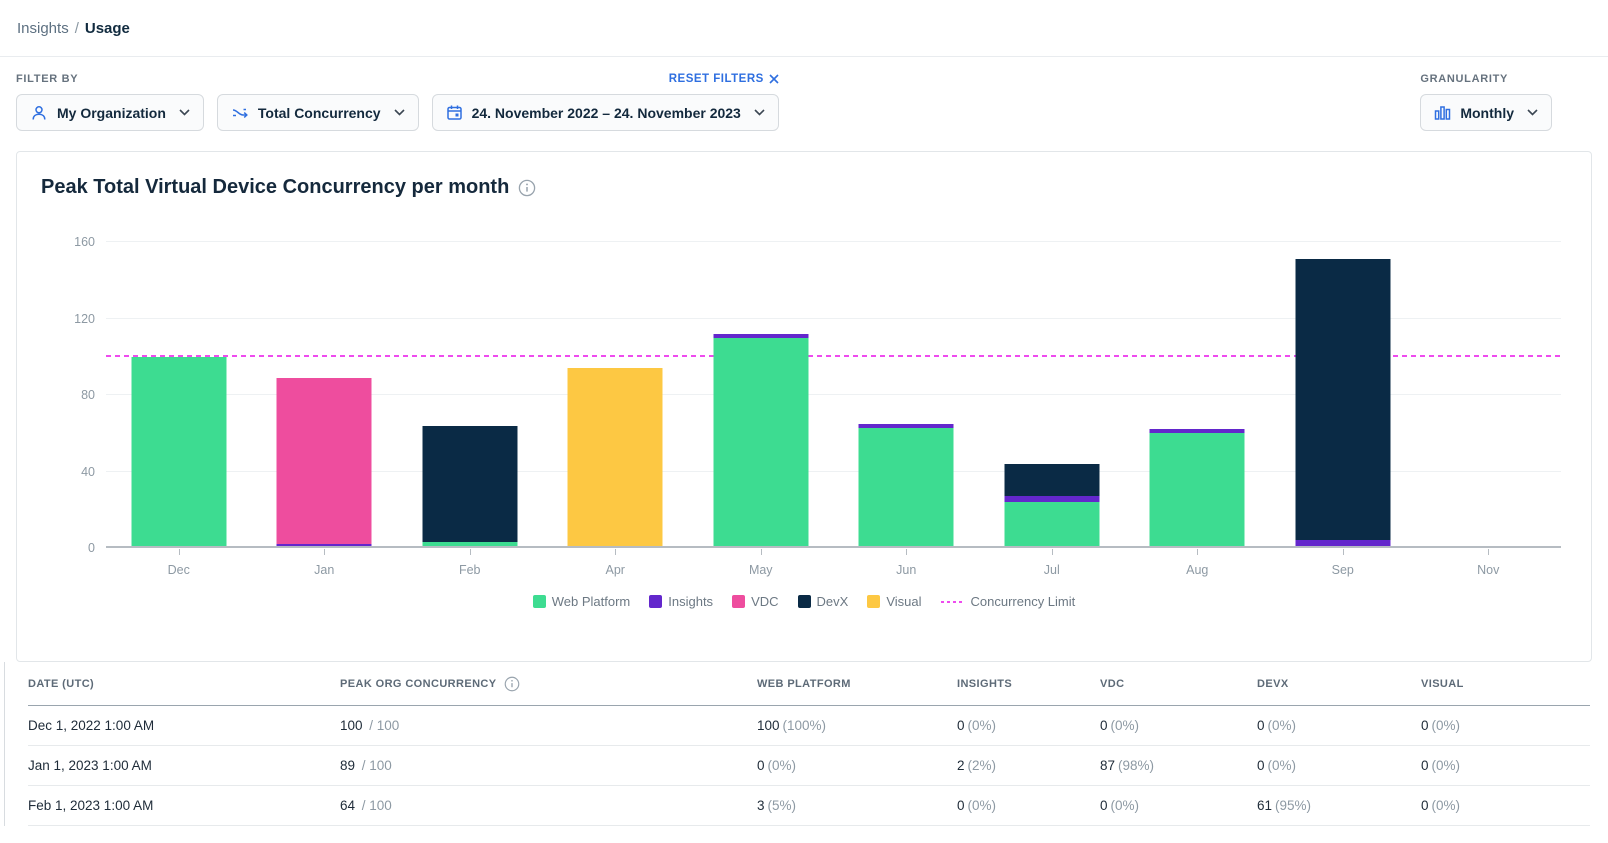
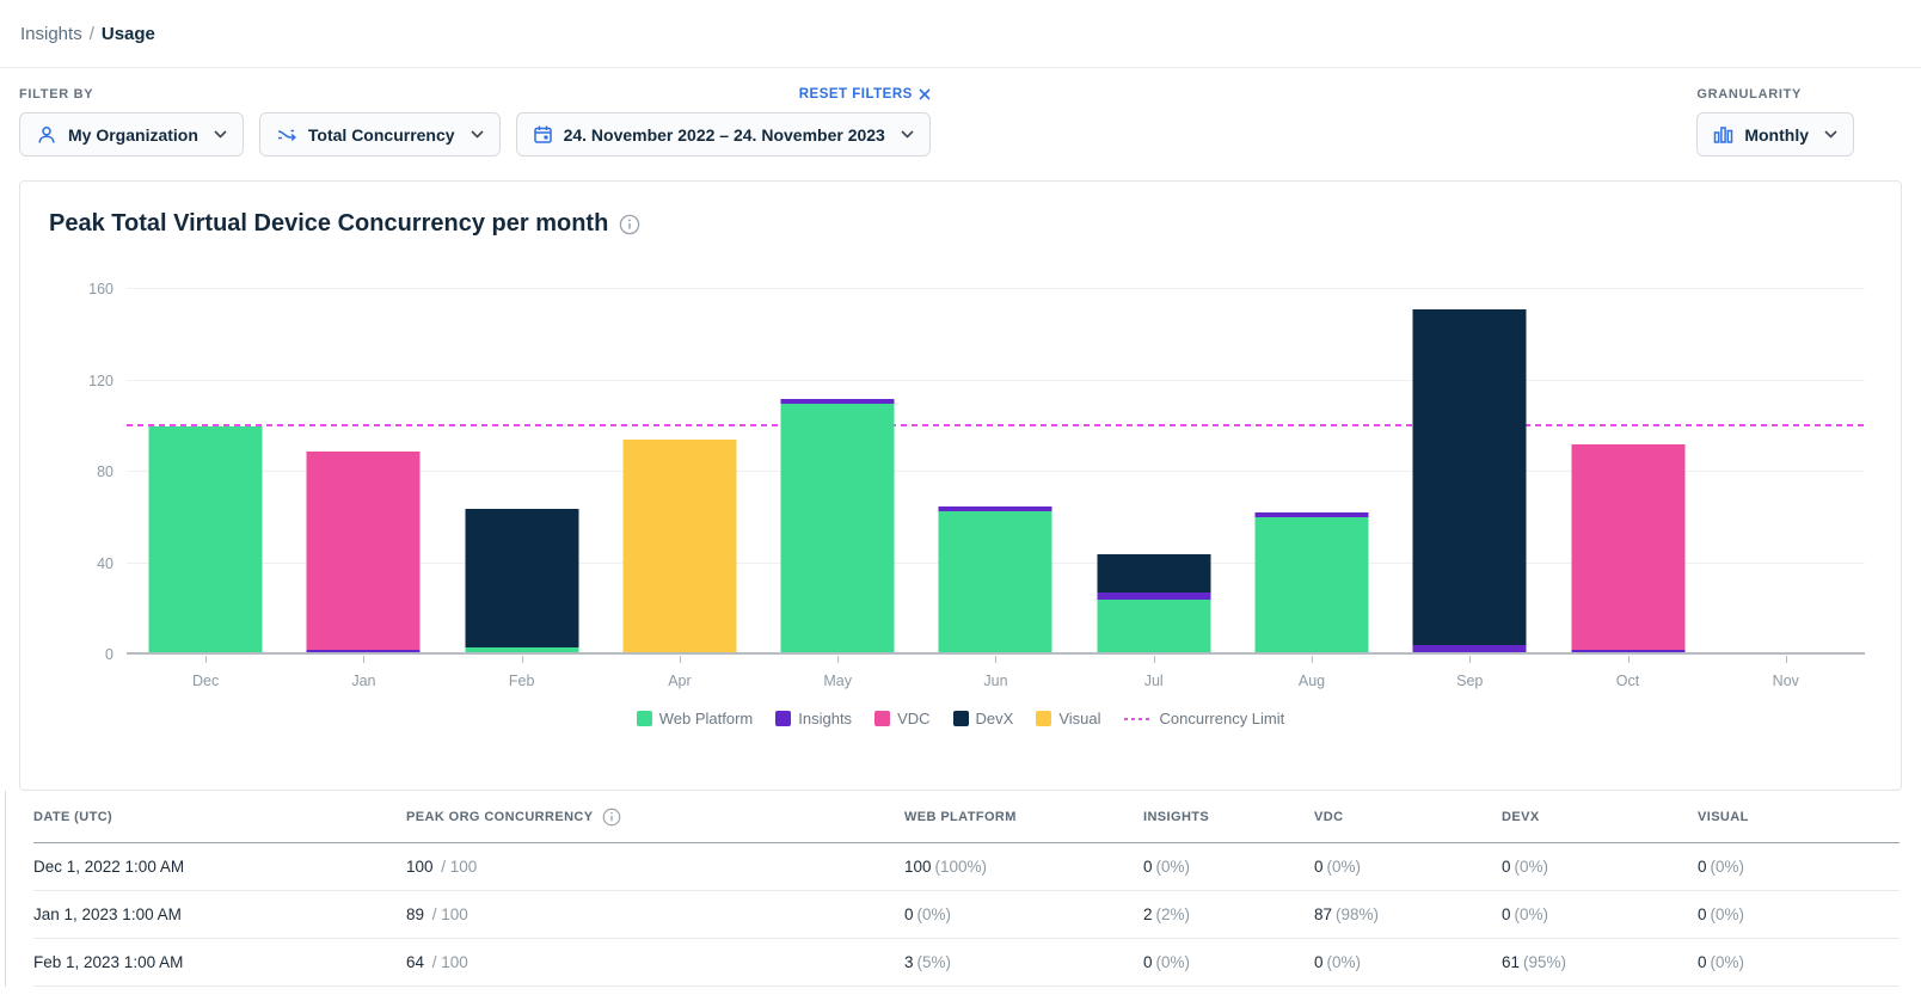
  Insights
  /
  Usage
  FILTER BY
  RESET FILTERS
  My Organization
  Total Concurrency
  24. November 2022 – 24. November 2023
  GRANULARITY
  Monthly
  Peak Total Virtual Device Concurrency per month
  0
  40
  80
  120
  160
  Dec
  Jan
  Feb
  Apr
  May
  Jun
  Jul
  Aug
  Sep
+ Oct
  Nov
  Web Platform
  Insights
  VDC
  DevX
  Visual
  Concurrency Limit
  DATE (UTC)
  PEAK ORG CONCURRENCY
  WEB PLATFORM
  INSIGHTS
  VDC
  DEVX
  VISUAL
  Dec 1, 2022 1:00 AM
  100 / 100
  100 (100%)
  0 (0%)
  0 (0%)
  0 (0%)
  0 (0%)
  Jan 1, 2023 1:00 AM
  89 / 100
  0 (0%)
  2 (2%)
  87 (98%)
  0 (0%)
  0 (0%)
  Feb 1, 2023 1:00 AM
  64 / 100
  3 (5%)
  0 (0%)
  0 (0%)
  61 (95%)
  0 (0%)
